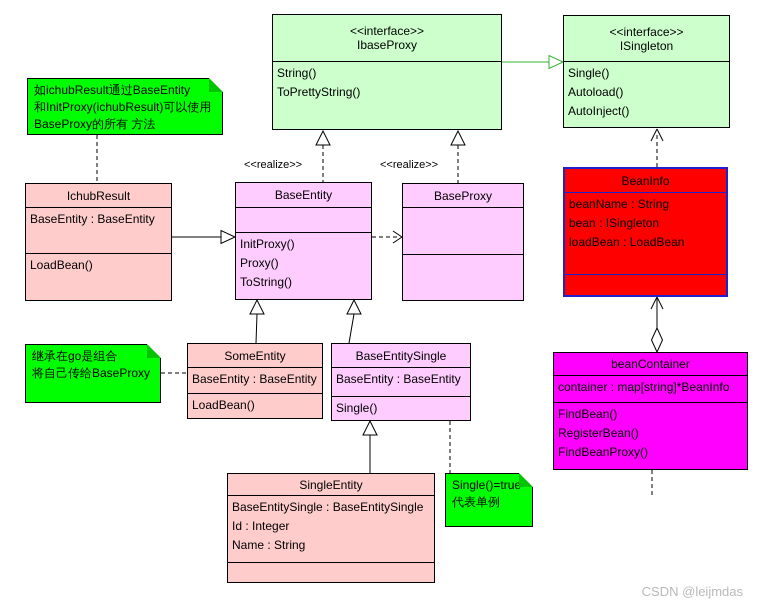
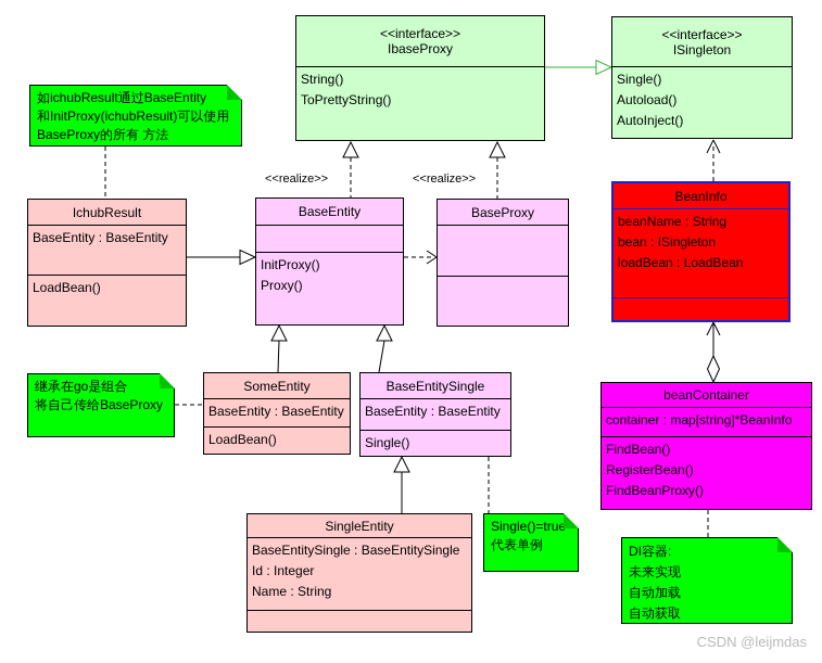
  <<interface>>
  IbaseProxy
  String()
  ToPrettyString()
  <<interface>>
  ISingleton
  Single()
  Autoload()
  AutoInject()
  <<realize>>
  <<realize>>
  IchubResult
  BaseEntity : BaseEntity
  LoadBean()
  BaseEntity
  InitProxy()
  Proxy()
- ToString()
  BaseProxy
  BeanInfo
  beanName : String
  bean : ISingleton
  loadBean : LoadBean
  SomeEntity
  BaseEntity : BaseEntity
  LoadBean()
  BaseEntitySingle
  BaseEntity : BaseEntity
  Single()
  SingleEntity
  BaseEntitySingle : BaseEntitySingle
  Id : Integer
  Name : String
  beanContainer
  container : map[string]*BeanInfo
  FindBean()
  RegisterBean()
  FindBeanProxy()
  如ichubResult通过BaseEntity
  和InitProxy(ichubResult)可以使用
  BaseProxy的所有 方法
  继承在go是组合
  将自己传给BaseProxy
  Single()=true
  代表单例
+ DI容器:
+ 未来实现
+ 自动加载
+ 自动获取
  CSDN @leijmdas
